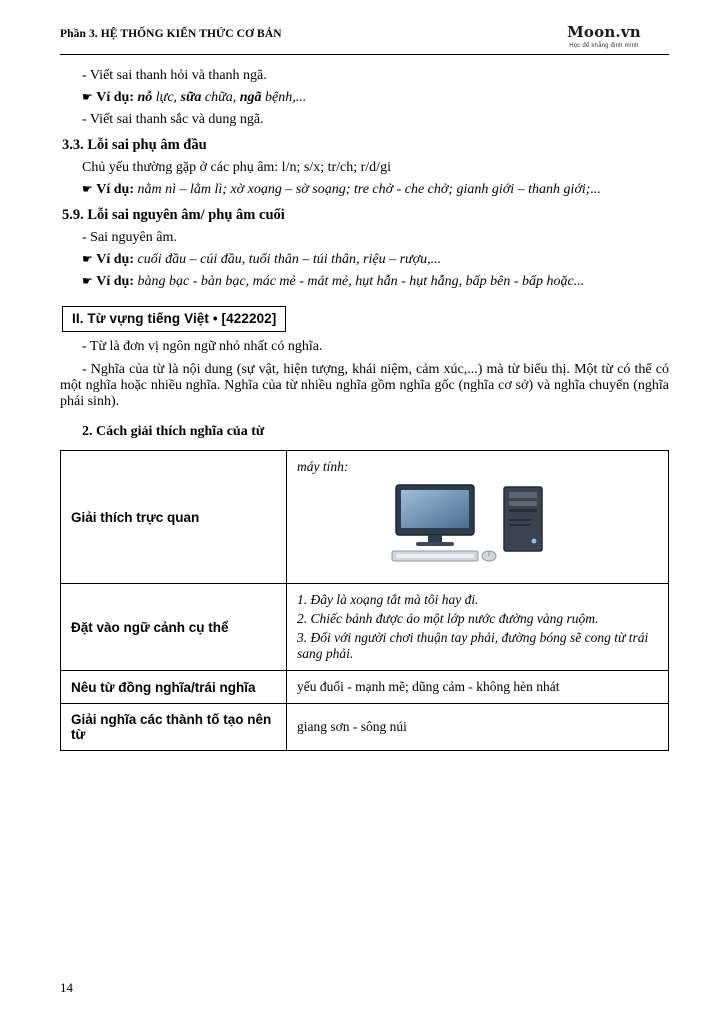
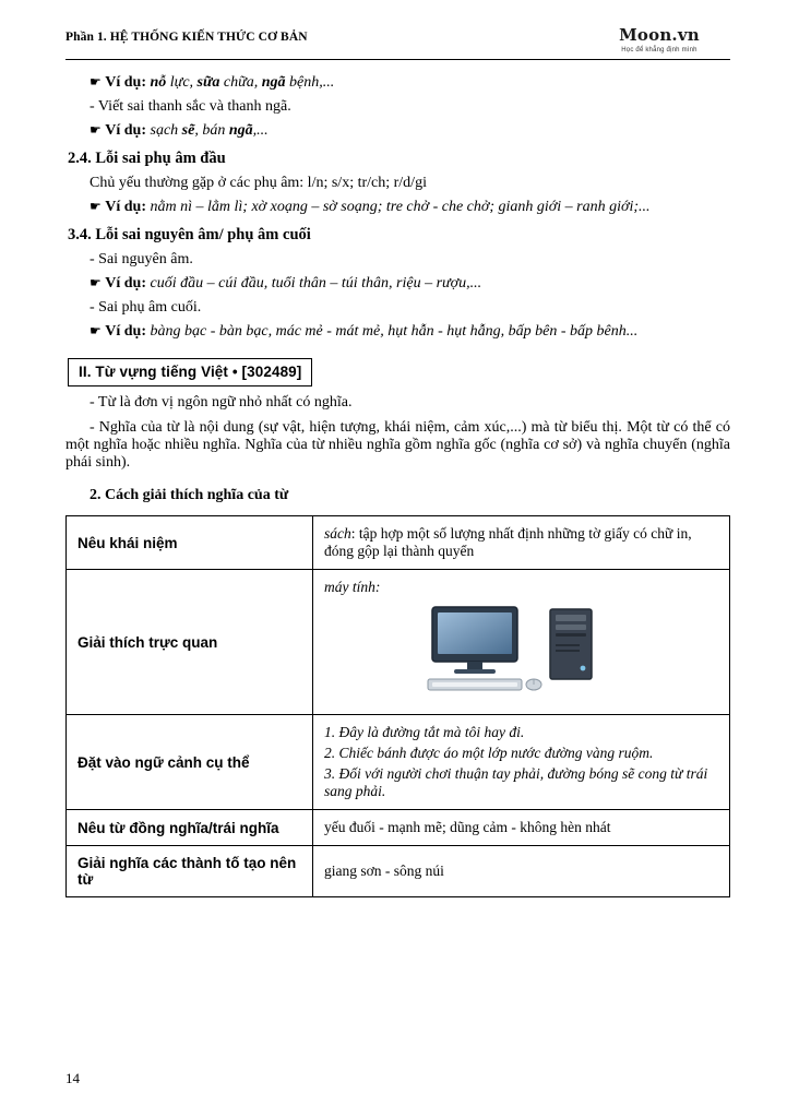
- Phần 3. HỆ THỐNG KIẾN THỨC CƠ BẢN
+ Phần 1. HỆ THỐNG KIẾN THỨC CƠ BẢN
  Moon.vn
- - Viết sai thanh hỏi và thanh ngã.
  ☛ Ví dụ: nỗ lực, sữa chữa, ngã bệnh,...
- - Viết sai thanh sắc và dung ngã.
+ - Viết sai thanh sắc và thanh ngã.
+ ☛ Ví dụ: sạch sẽ, bán ngã,...
- 3.3. Lỗi sai phụ âm đầu
+ 2.4. Lỗi sai phụ âm đầu
  Chủ yếu thường gặp ở các phụ âm: l/n; s/x; tr/ch; r/d/gi
- ☛ Ví dụ: nằm nì – lằm lì; xờ xoạng – sờ soạng; tre chở - che chở; gianh giới – thanh giới;...
+ ☛ Ví dụ: nằm nì – lằm lì; xờ xoạng – sờ soạng; tre chở - che chở; gianh giới – ranh giới;...
- 5.9. Lỗi sai nguyên âm/ phụ âm cuối
+ 3.4. Lỗi sai nguyên âm/ phụ âm cuối
  - Sai nguyên âm.
  ☛ Ví dụ: cuối đầu – cúi đầu, tuổi thân – túi thân, riệu – rượu,...
+ - Sai phụ âm cuối.
- ☛ Ví dụ: bàng bạc - bàn bạc, mác mẻ - mát mẻ, hụt hẫn - hụt hẫng, bấp bên - bấp hoặc...
+ ☛ Ví dụ: bàng bạc - bàn bạc, mác mẻ - mát mẻ, hụt hẫn - hụt hẫng, bấp bên - bấp bênh...
- II. Từ vựng tiếng Việt • [422202]
+ II. Từ vựng tiếng Việt • [302489]
  - Từ là đơn vị ngôn ngữ nhỏ nhất có nghĩa.
  - Nghĩa của từ là nội dung (sự vật, hiện tượng, khái niệm, cảm xúc,...) mà từ biểu thị. Một từ có thể có một nghĩa hoặc nhiều nghĩa. Nghĩa của từ nhiều nghĩa gồm nghĩa gốc (nghĩa cơ sở) và nghĩa chuyển (nghĩa phái sinh).
  2. Cách giải thích nghĩa của từ
+ Nêu khái niệm	sách: tập hợp một số lượng nhất định những tờ giấy có chữ in, đóng gộp lại thành quyển
  Giải thích trực quan	máy tính:
- Đặt vào ngữ cảnh cụ thể	1. Đây là xoạng tắt mà tôi hay đi. 2. Chiếc bánh được áo một lớp nước đường vàng ruộm. 3. Đối với người chơi thuận tay phải, đường bóng sẽ cong từ trái sang phải.
+ Đặt vào ngữ cảnh cụ thể	1. Đây là đường tắt mà tôi hay đi. 2. Chiếc bánh được áo một lớp nước đường vàng ruộm. 3. Đối với người chơi thuận tay phải, đường bóng sẽ cong từ trái sang phải.
  Nêu từ đồng nghĩa/trái nghĩa	yếu đuối - mạnh mẽ; dũng cảm - không hèn nhát
  Giải nghĩa các thành tố tạo nên từ	giang sơn - sông núi
  14
